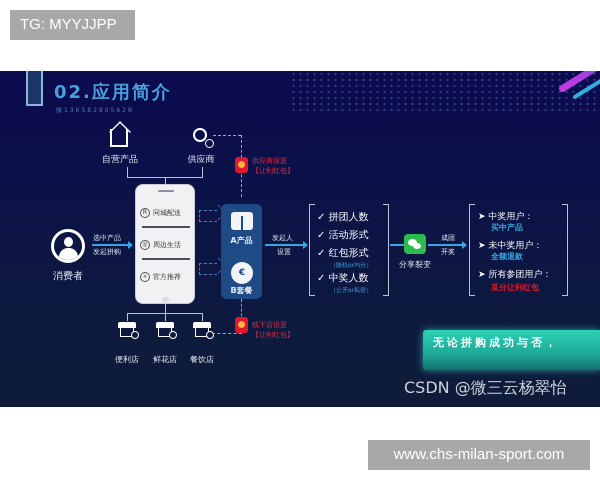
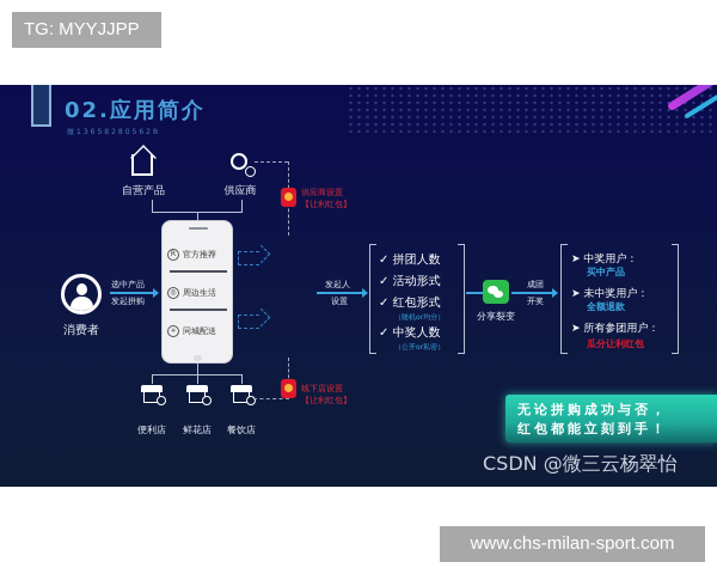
  TG: MYYJJPP
  02.应用简介
  消费者
  选中产品
  发起拼购
  自营产品
  供应商
- 同城配送
+ 官方推荐
  周边生活
- 官方推荐
+ 同城配送
  便利店
  鲜花店
  餐饮店
  供应商设置
  【让利红包】
- A产品
- €
- B套餐
  线下店设置
  【让利红包】
  发起人
  设置
  ✓ 拼团人数
  ✓ 活动形式
  ✓ 红包形式
  ✓ 中奖人数
  分享裂变
  成团
  开奖
  ➤ 中奖用户：
  买中产品
  ➤ 未中奖用户：
  全额退款
  ➤ 所有参团用户：
  瓜分让利红包
  无论拼购成功与否，
+ 红包都能立刻到手！
  CSDN @微三云杨翠怡
  www.chs-milan-sport.com
